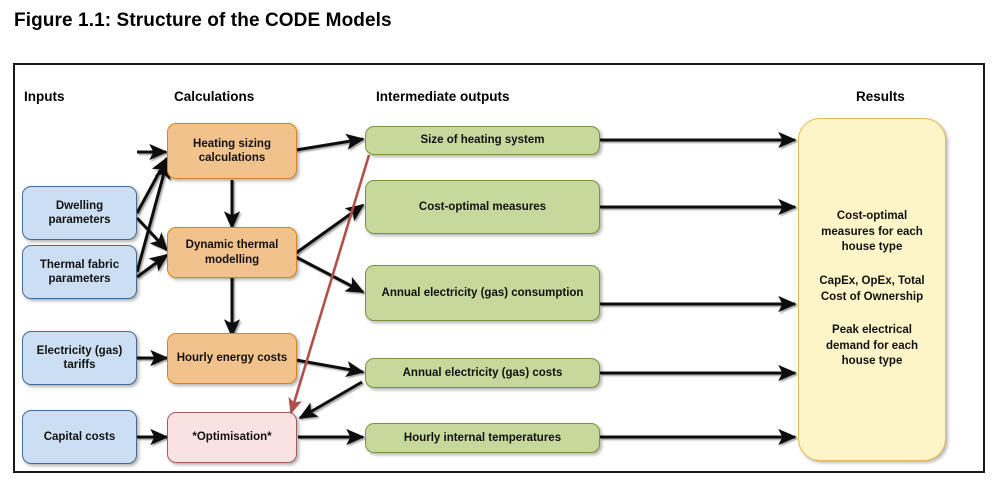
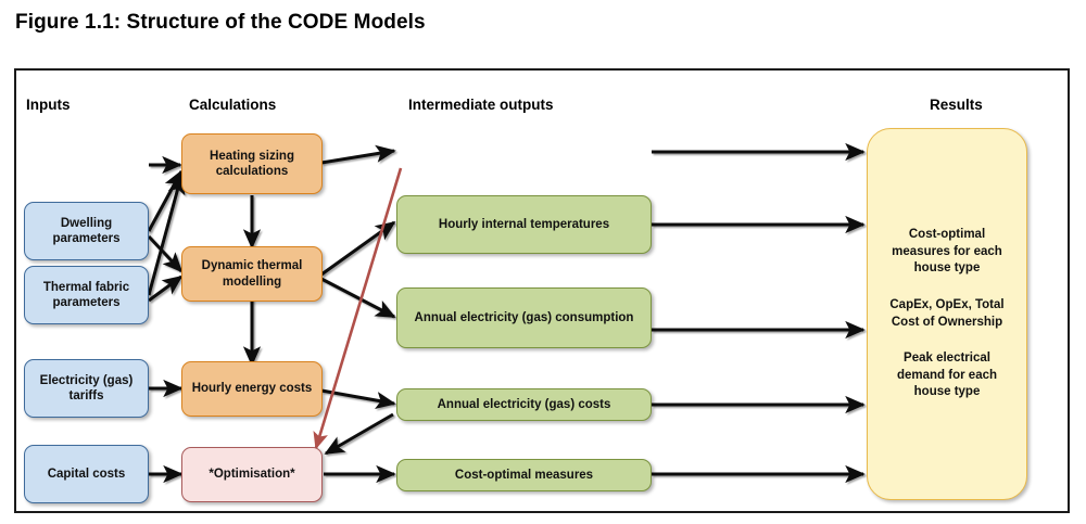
  Figure 1.1: Structure of the CODE Models
  Inputs
  Calculations
  Intermediate outputs
  Results
  Dwelling parameters
  Thermal fabric parameters
  Electricity (gas) tariffs
  Capital costs
  Heating sizing calculations
  Dynamic thermal modelling
  Hourly energy costs
  *Optimisation*
- Size of heating system
- Cost-optimal measures
+ Hourly internal temperatures
  Annual electricity (gas) consumption
  Annual electricity (gas) costs
- Hourly internal temperatures
+ Cost-optimal measures
  Cost-optimal measures for each house type
  CapEx, OpEx, Total Cost of Ownership
  Peak electrical demand for each house type
